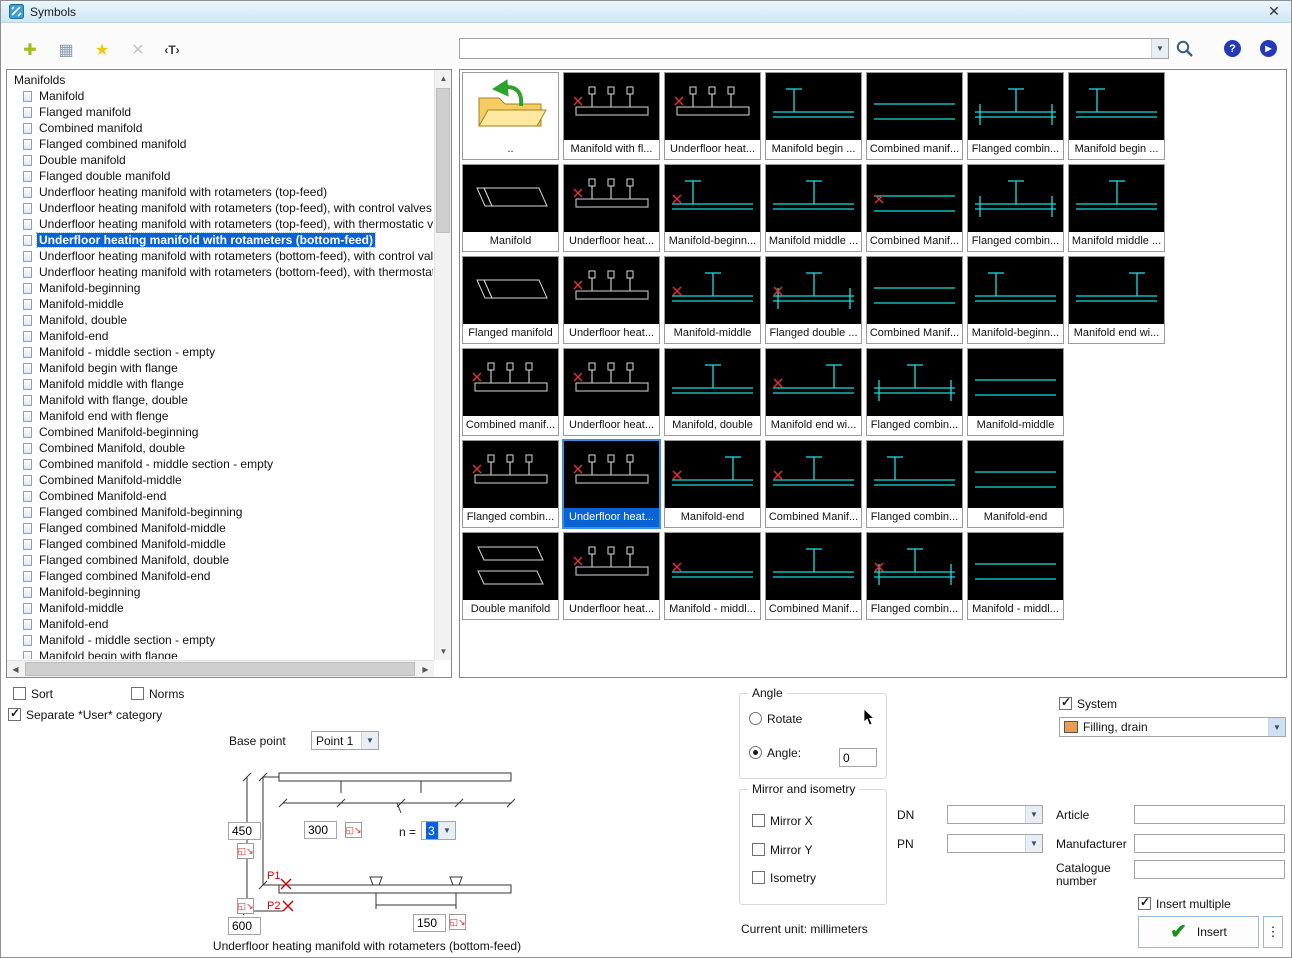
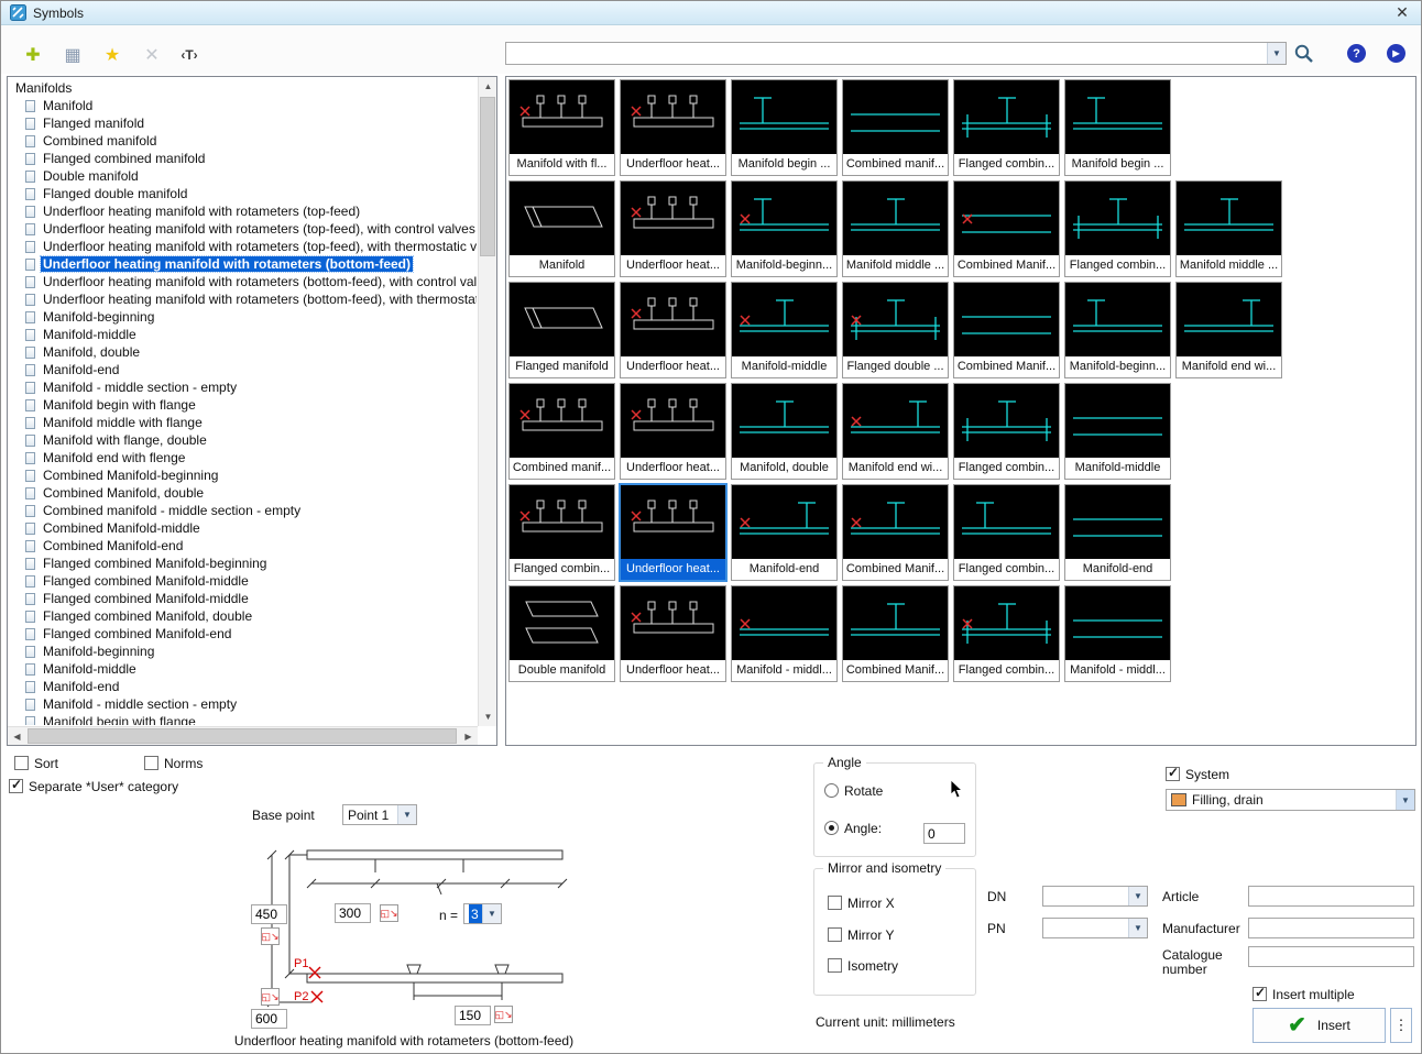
  Symbols
  ✕
  ✚
  ▦
  ★
  ✕
  ‹T›
  ▼
  ?
  ▶
  Manifolds
  Manifold
  Flanged manifold
  Combined manifold
  Flanged combined manifold
  Double manifold
  Flanged double manifold
  Underfloor heating manifold with rotameters (top-feed)
  Underfloor heating manifold with rotameters (top-feed), with control valves
  Underfloor heating manifold with rotameters (top-feed), with thermostatic v
  Underfloor heating manifold with rotameters (bottom-feed)
  Underfloor heating manifold with rotameters (bottom-feed), with control val
  Underfloor heating manifold with rotameters (bottom-feed), with thermosta
  Manifold-beginning
  Manifold-middle
  Manifold, double
  Manifold-end
  Manifold - middle section - empty
  Manifold begin with flange
  Manifold middle with flange
  Manifold with flange, double
  Manifold end with flenge
  Combined Manifold-beginning
  Combined Manifold, double
  Combined manifold - middle section - empty
  Combined Manifold-middle
  Combined Manifold-end
  Flanged combined Manifold-beginning
  Flanged combined Manifold-middle
  Flanged combined Manifold-middle
  Flanged combined Manifold, double
  Flanged combined Manifold-end
  Manifold-beginning
  Manifold-middle
  Manifold-end
  Manifold - middle section - empty
  Manifold begin with flange
  ▲
  ▼
  ◀
  ▶
- ..
  Manifold with fl...
  Underfloor heat...
  Manifold begin ...
  Combined manif...
  Flanged combin...
  Manifold begin ...
  Manifold
  Underfloor heat...
  Manifold-beginn...
  Manifold middle ...
  Combined Manif...
  Flanged combin...
  Manifold middle ...
  Flanged manifold
  Underfloor heat...
  Manifold-middle
  Flanged double ...
  Combined Manif...
  Manifold-beginn...
  Manifold end wi...
  Combined manif...
  Underfloor heat...
  Manifold, double
  Manifold end wi...
  Flanged combin...
  Manifold-middle
  Flanged combin...
  Underfloor heat...
  Manifold-end
  Combined Manif...
  Flanged combin...
  Manifold-end
  Double manifold
  Underfloor heat...
  Manifold - middl...
  Combined Manif...
  Flanged combin...
  Manifold - middl...
  Sort
  Norms
  Separate *User* category
  Base point
  Point 1
  ▼
  P1
  P2
  450
  ◱↘
  300
  ◱↘
  n =
  3
  ▼
  ◱↘
  600
  150
  ◱↘
  Underfloor heating manifold with rotameters (bottom-feed)
  Angle
  Rotate
  Angle:
  0
  Mirror and isometry
  Mirror X
  Mirror Y
  Isometry
  Current unit: millimeters
  System
  Filling, drain
  ▼
  DN
  ▼
  PN
  ▼
  Article
  Manufacturer
  Catalogue number
  Insert multiple
  ✔
  Insert
  ⋮
